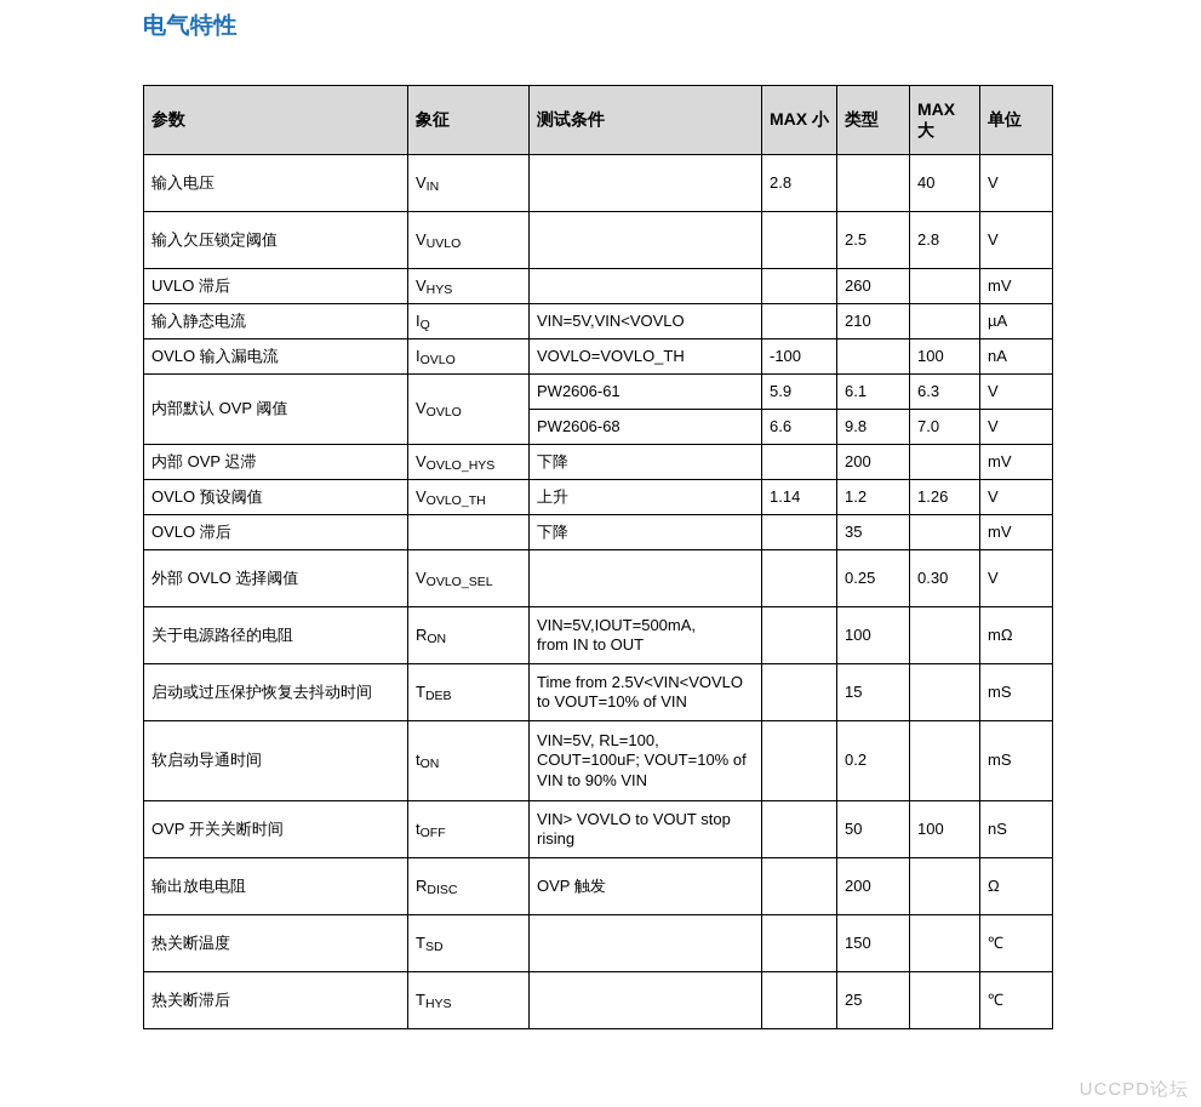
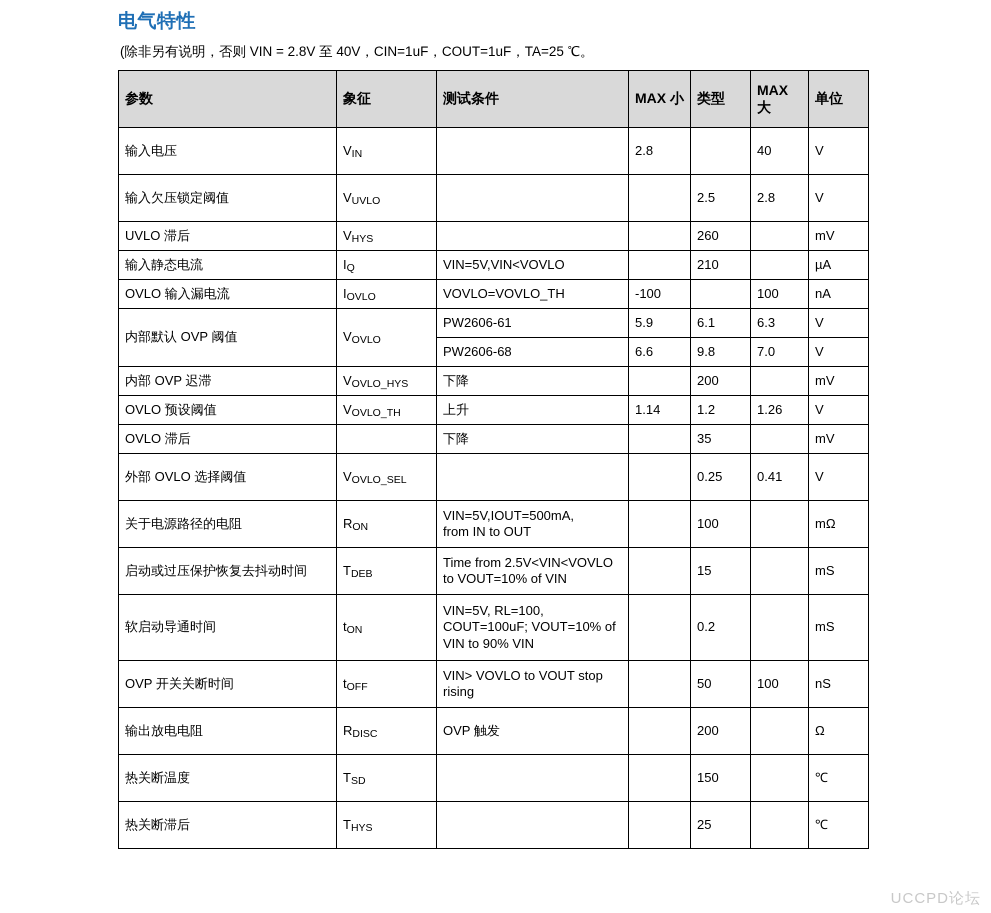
  电气特性
+ (除非另有说明，否则 VIN = 2.8V 至 40V，CIN=1uF，COUT=1uF，TA=25 ℃。
  参数	象征	测试条件	MAX 小	类型	MAX 大	单位
  输入电压	VIN		2.8		40	V
  输入欠压锁定阈值	VUVLO			2.5	2.8	V
  UVLO 滞后	VHYS			260		mV
  输入静态电流	IQ	VIN=5V,VIN<VOVLO		210		µA
  OVLO 输入漏电流	IOVLO	VOVLO=VOVLO_TH	-100		100	nA
  内部默认 OVP 阈值	VOVLO	PW2606-61	5.9	6.1	6.3	V
  PW2606-68	6.6	9.8	7.0	V
  内部 OVP 迟滞	VOVLO_HYS	下降		200		mV
  OVLO 预设阈值	VOVLO_TH	上升	1.14	1.2	1.26	V
  OVLO 滞后		下降		35		mV
- 外部 OVLO 选择阈值	VOVLO_SEL			0.25	0.30	V
+ 外部 OVLO 选择阈值	VOVLO_SEL			0.25	0.41	V
  关于电源路径的电阻	RON	VIN=5V,IOUT=500mA,from IN to OUT		100		mΩ
  启动或过压保护恢复去抖动时间	TDEB	Time from 2.5V<VIN<VOVLOto VOUT=10% of VIN		15		mS
  软启动导通时间	tON	VIN=5V, RL=100,COUT=100uF; VOUT=10% ofVIN to 90% VIN		0.2		mS
  OVP 开关关断时间	tOFF	VIN> VOVLO to VOUT stoprising		50	100	nS
  输出放电电阻	RDISC	OVP 触发		200		Ω
  热关断温度	TSD			150		℃
  热关断滞后	THYS			25		℃
  UCCPD论坛
